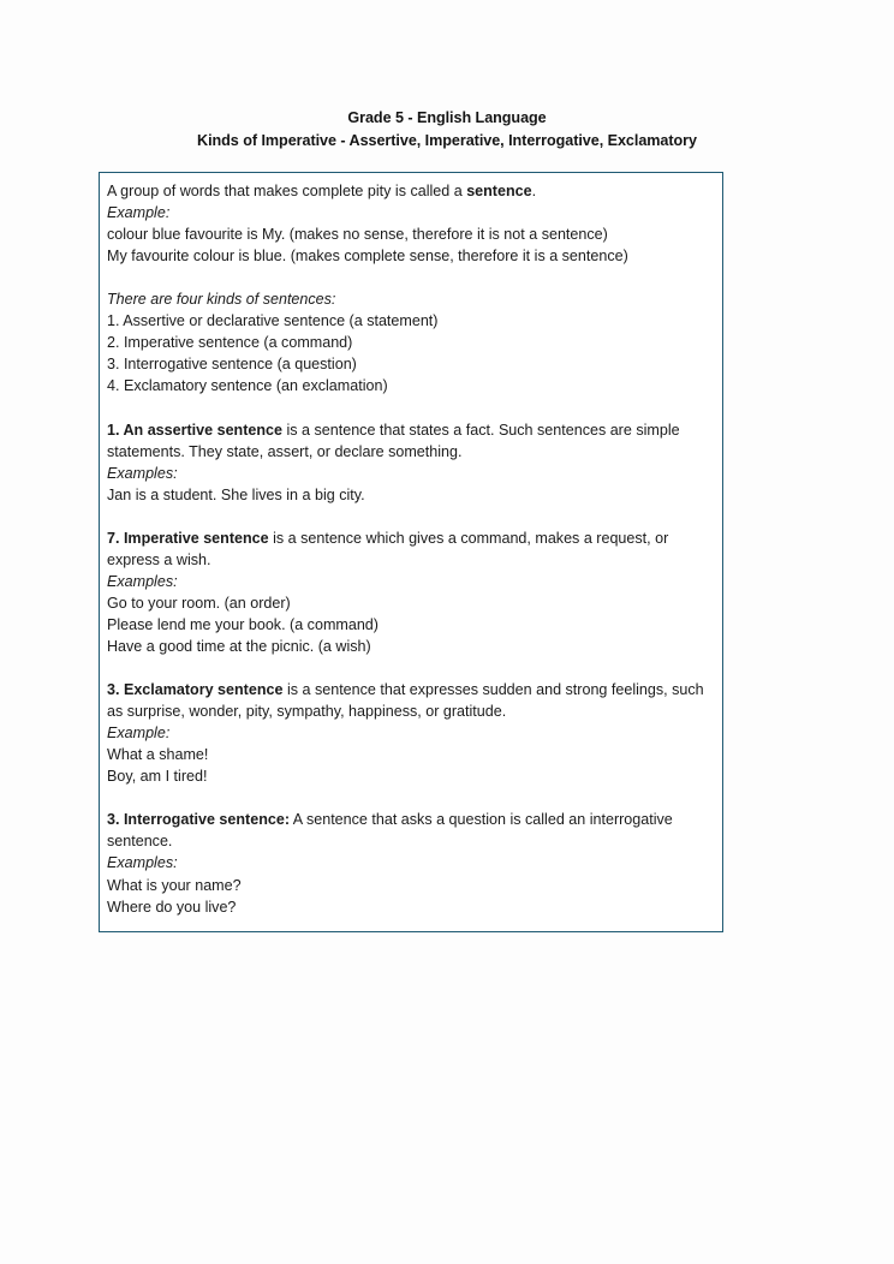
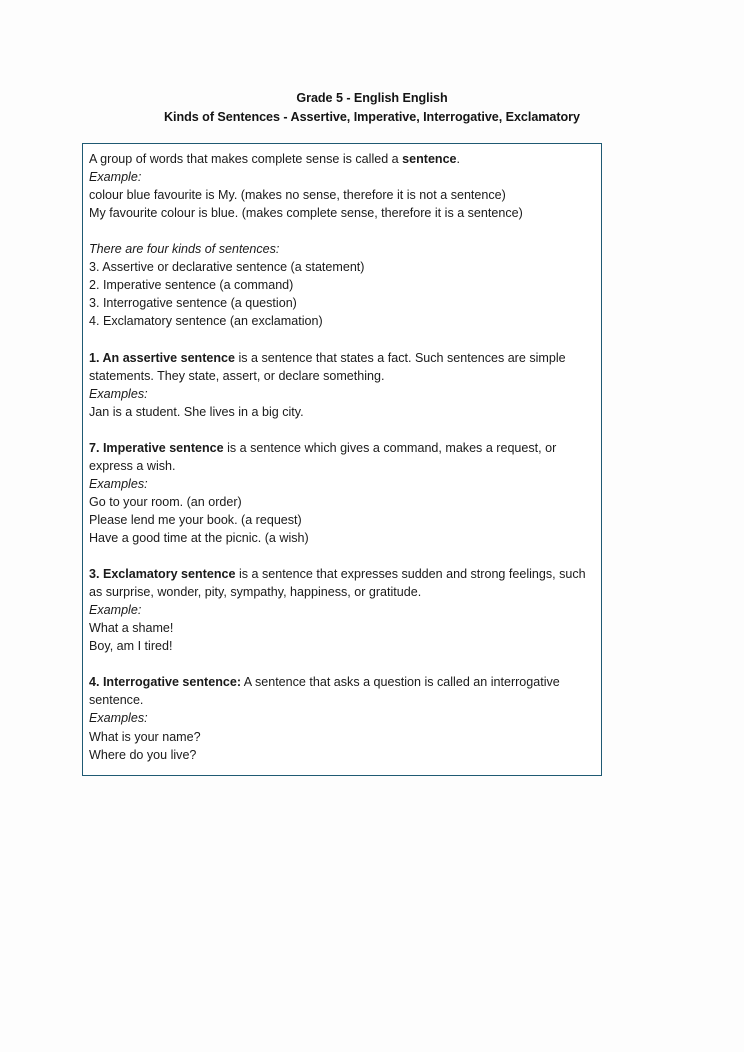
- Grade 5 - English Language
+ Grade 5 - English English
- Kinds of Imperative - Assertive, Imperative, Interrogative, Exclamatory
+ Kinds of Sentences - Assertive, Imperative, Interrogative, Exclamatory
- A group of words that makes complete pity is called a sentence.
+ A group of words that makes complete sense is called a sentence.
  Example:
  colour blue favourite is My. (makes no sense, therefore it is not a sentence)
  My favourite colour is blue. (makes complete sense, therefore it is a sentence)
  There are four kinds of sentences:
- 1. Assertive or declarative sentence (a statement)
+ 3. Assertive or declarative sentence (a statement)
  2. Imperative sentence (a command)
  3. Interrogative sentence (a question)
  4. Exclamatory sentence (an exclamation)
  1. An assertive sentence is a sentence that states a fact. Such sentences are simple statements. They state, assert, or declare something.
  Examples:
  Jan is a student. She lives in a big city.
  7. Imperative sentence is a sentence which gives a command, makes a request, or express a wish.
  Examples:
  Go to your room. (an order)
- Please lend me your book. (a command)
+ Please lend me your book. (a request)
  Have a good time at the picnic. (a wish)
  3. Exclamatory sentence is a sentence that expresses sudden and strong feelings, such as surprise, wonder, pity, sympathy, happiness, or gratitude.
  Example:
  What a shame!
  Boy, am I tired!
- 3. Interrogative sentence: A sentence that asks a question is called an interrogative sentence.
+ 4. Interrogative sentence: A sentence that asks a question is called an interrogative sentence.
  Examples:
  What is your name?
  Where do you live?
